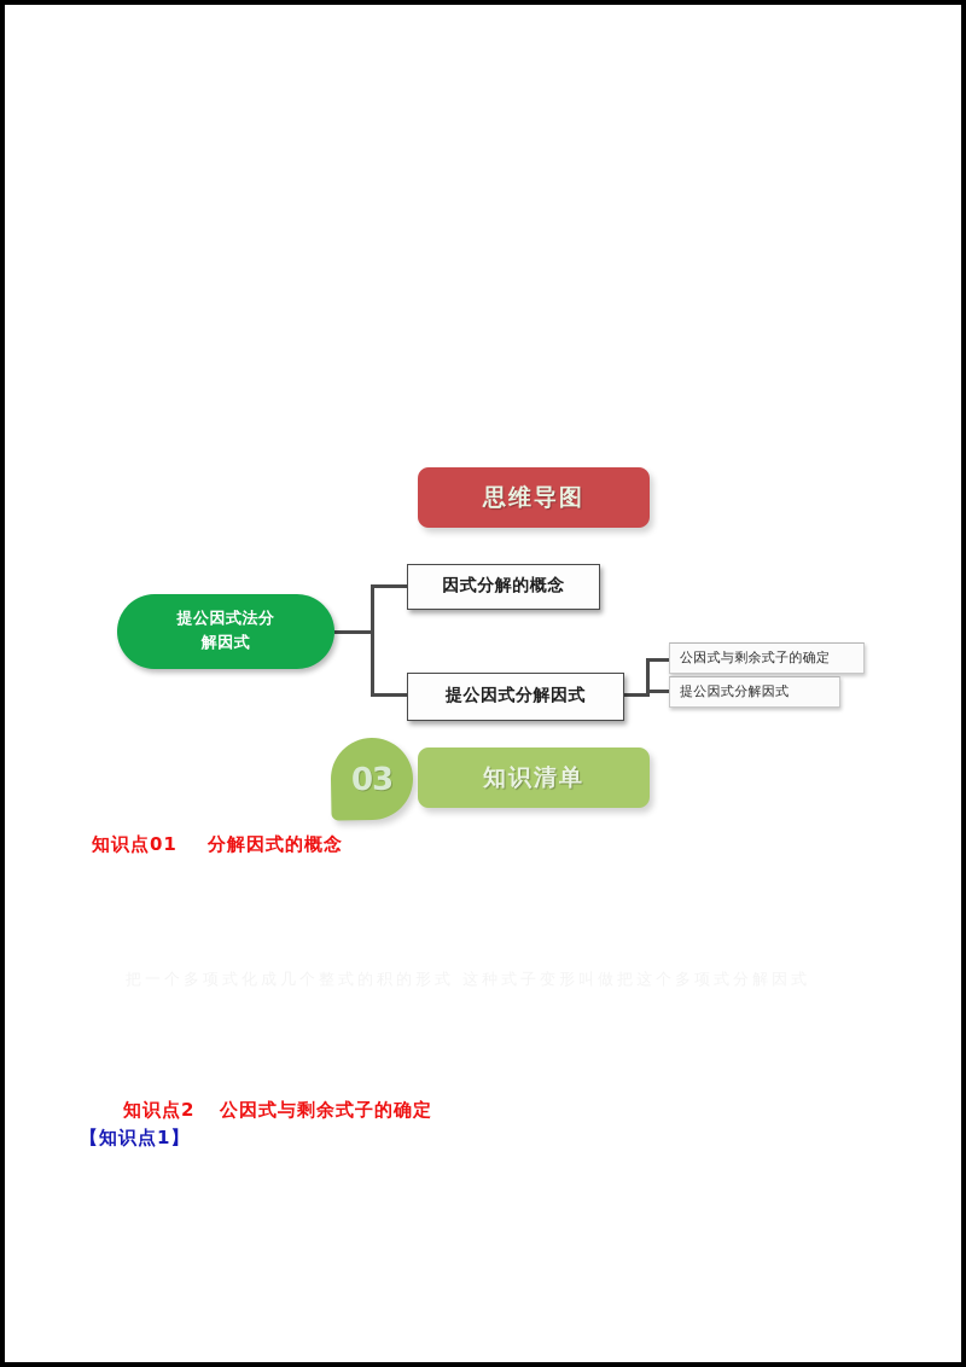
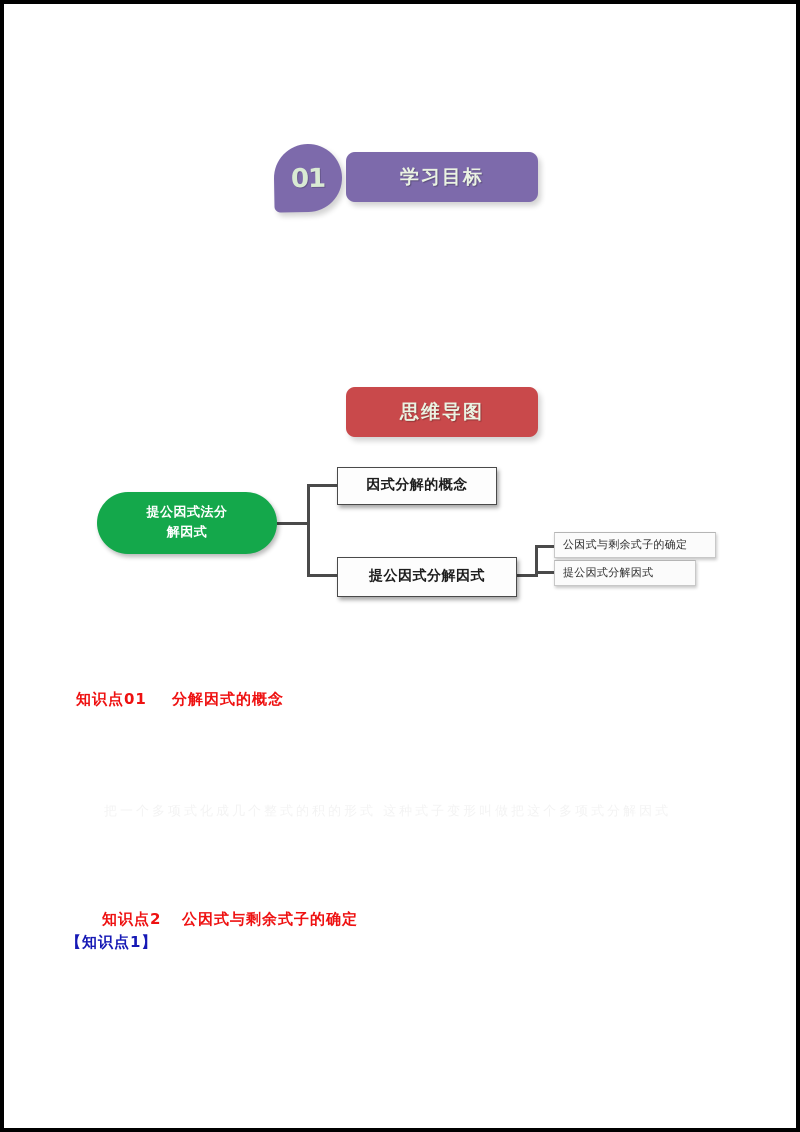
+ 01
+ 学习目标
  思维导图
  提公因式法分
  解因式
  因式分解的概念
  提公因式分解因式
  公因式与剩余式子的确定
  提公因式分解因式
- 03
- 知识清单
  知识点01
  分解因式的概念
  知识点2
  公因式与剩余式子的确定
  【知识点1】
